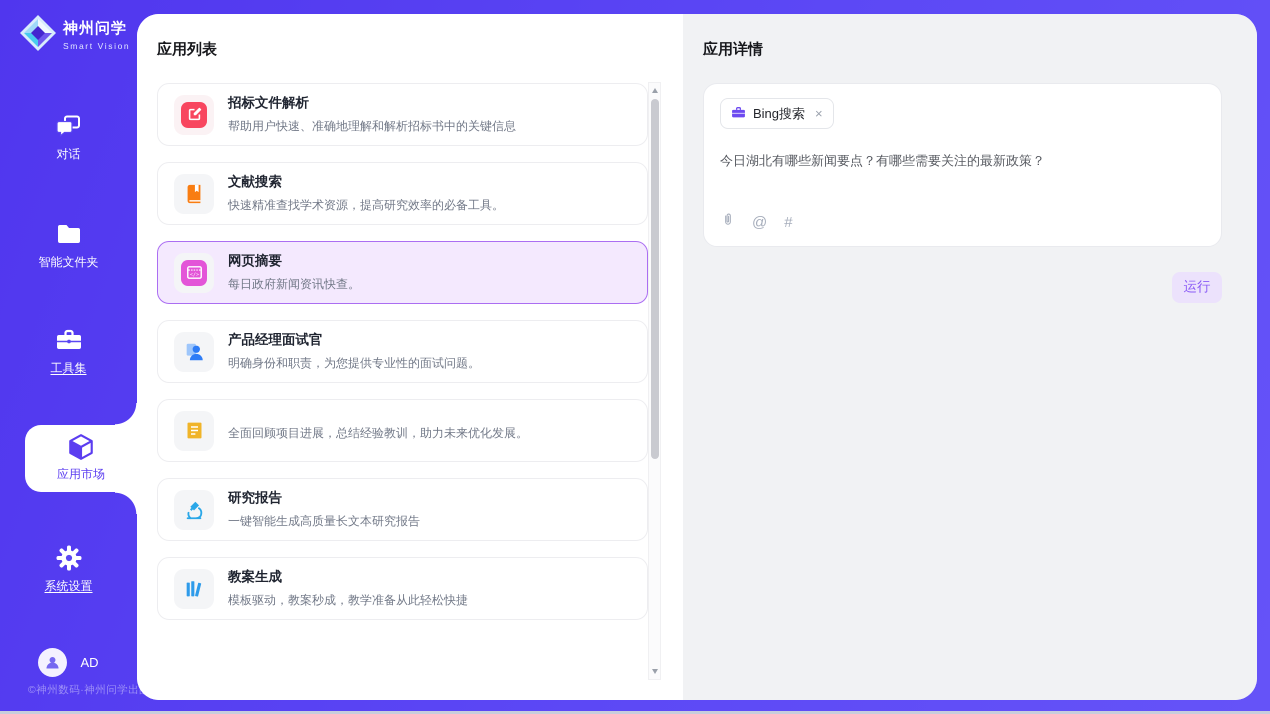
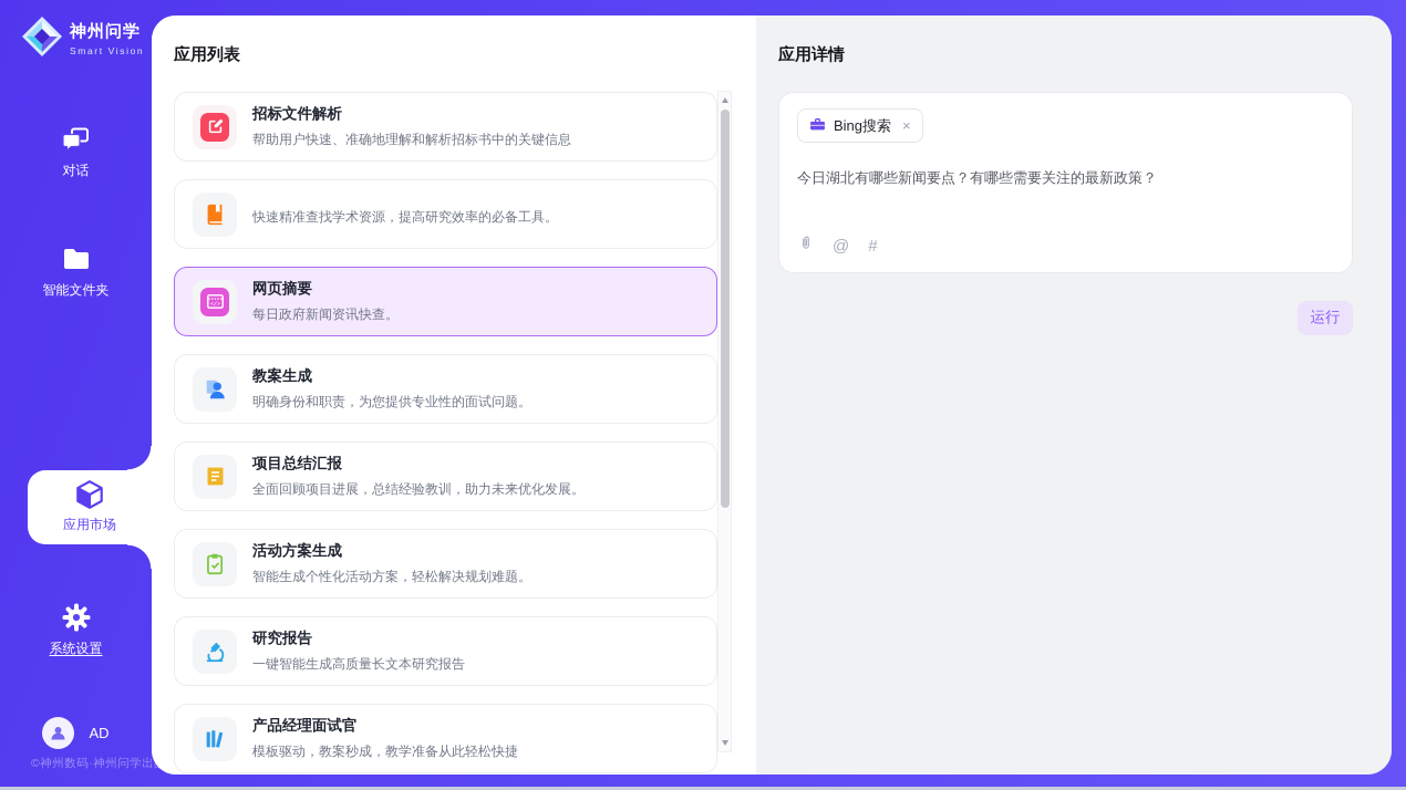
  神州问学
  Smart Vision
  对话
  智能文件夹
- 工具集
  应用市场
  系统设置
  AD
  ©神州数码·神州问学出
  应用列表
  招标文件解析
  帮助用户快速、准确地理解和解析招标书中的关键信息
- 文献搜索
  快速精准查找学术资源，提高研究效率的必备工具。
  网页摘要
  每日政府新闻资讯快查。
- 产品经理面试官
+ 教案生成
  明确身份和职责，为您提供专业性的面试问题。
+ 项目总结汇报
  全面回顾项目进展，总结经验教训，助力未来优化发展。
+ 活动方案生成
+ 智能生成个性化活动方案，轻松解决规划难题。
  研究报告
  一键智能生成高质量长文本研究报告
- 教案生成
+ 产品经理面试官
  模板驱动，教案秒成，教学准备从此轻松快捷
  应用详情
  Bing搜索
  ×
  今日湖北有哪些新闻要点？有哪些需要关注的最新政策？
  @
  #
  运行
